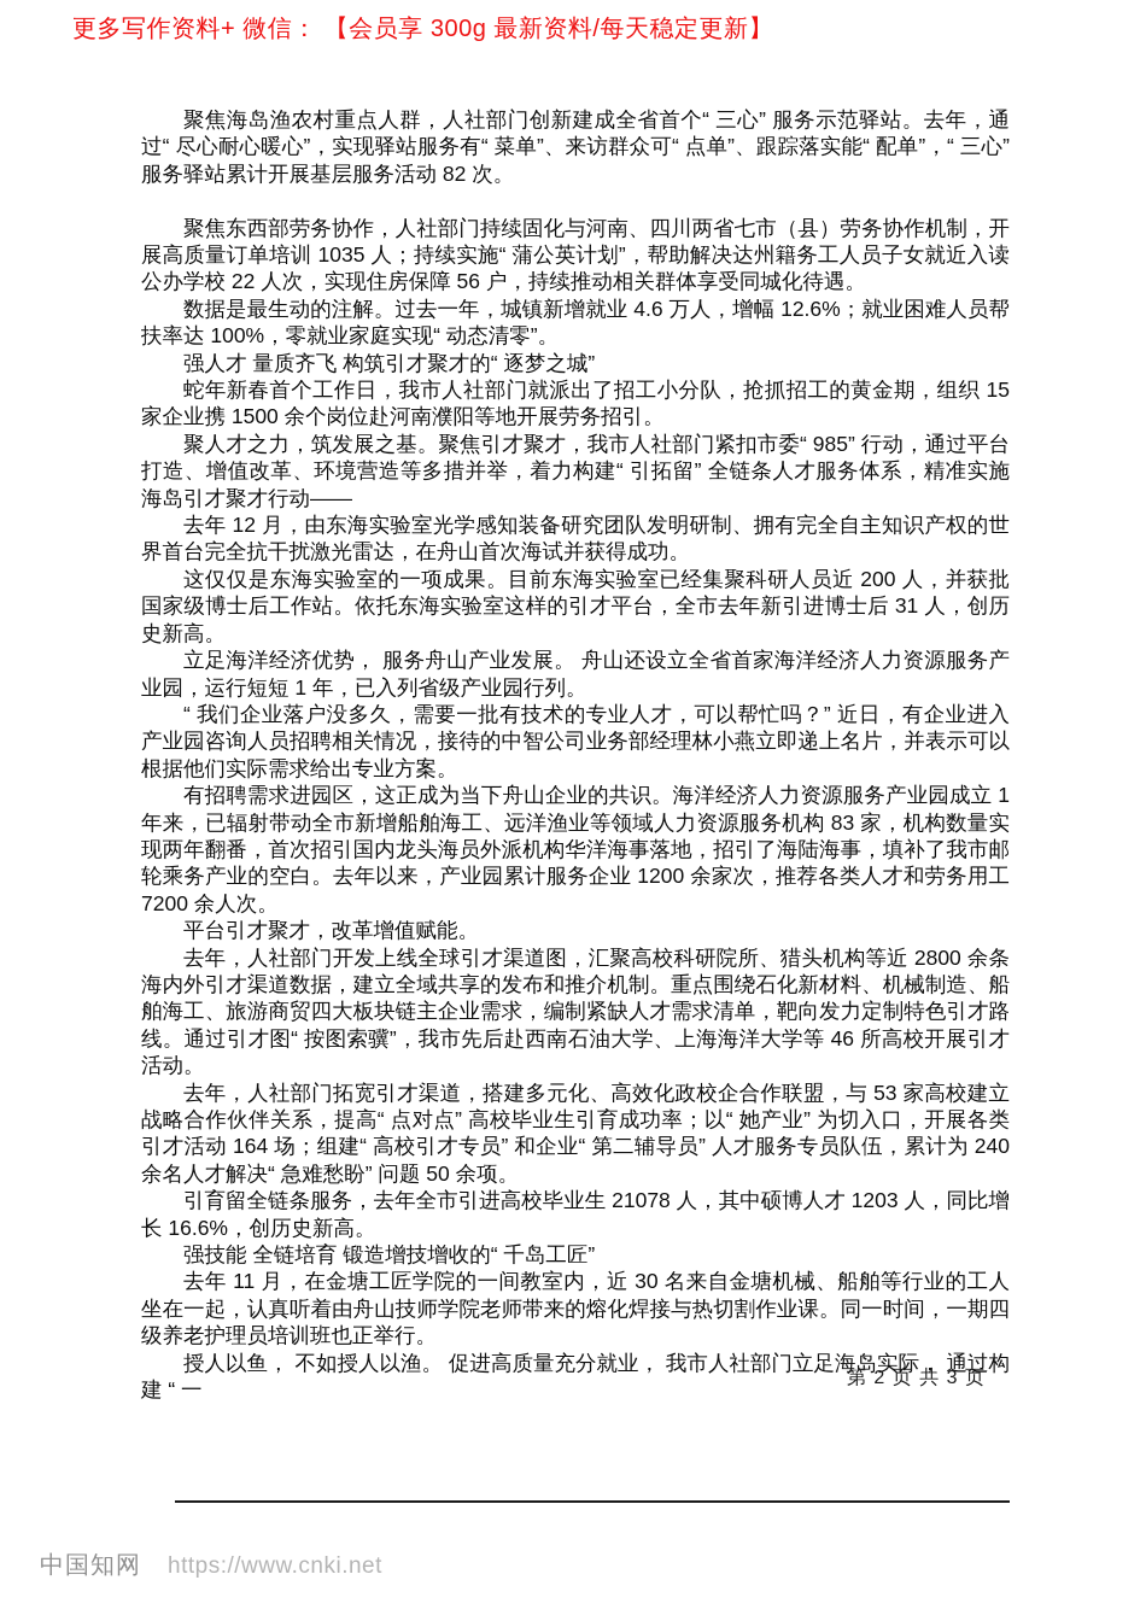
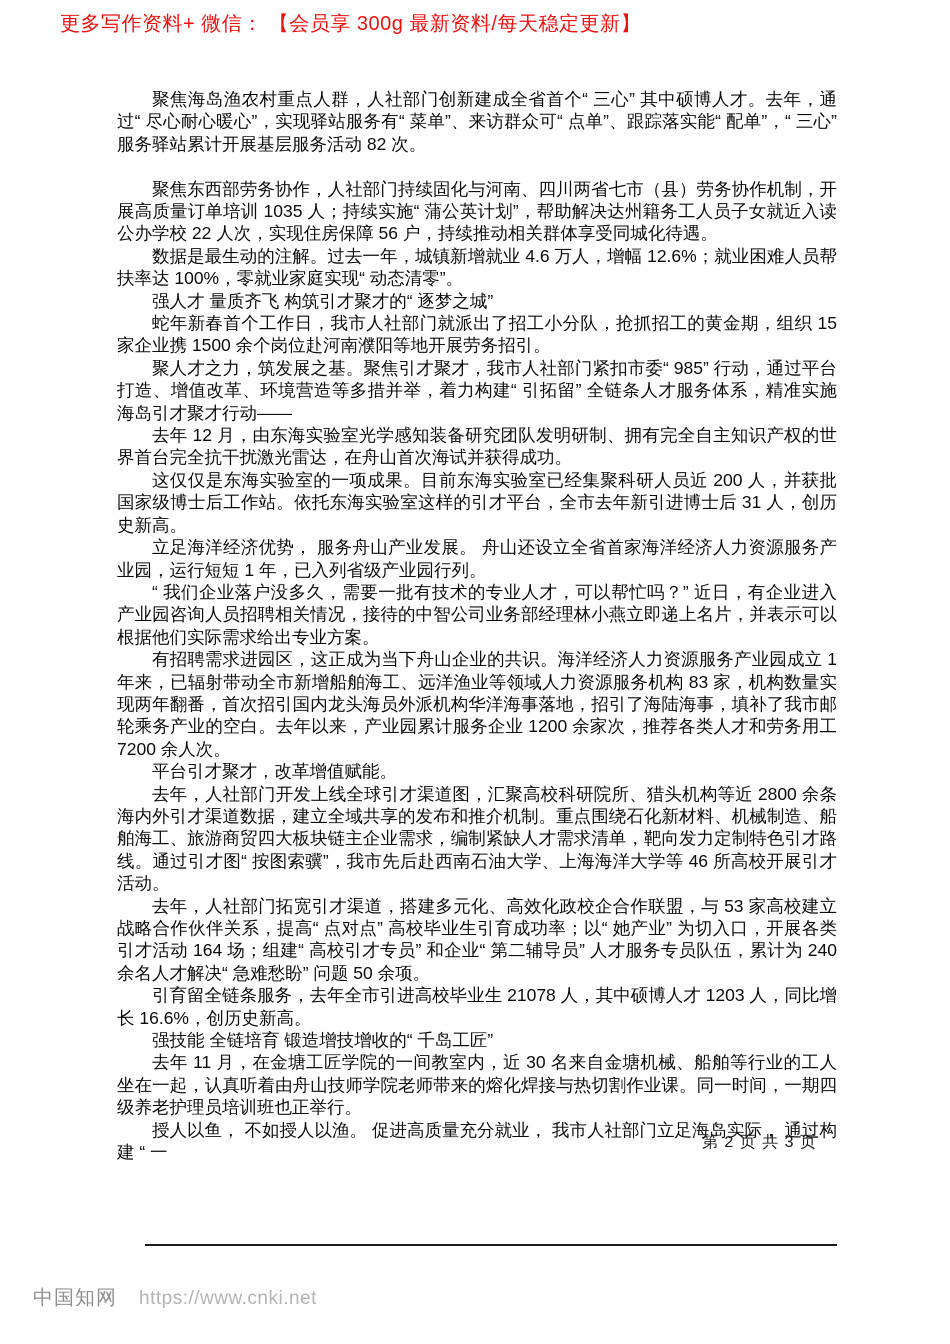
  更多写作资料+ 微信： 【会员享 300g 最新资料/每天稳定更新】
- 聚焦海岛渔农村重点人群，人社部门创新建成全省首个“ 三心” 服务示范驿站。去年，通过“ 尽心耐心暖心”，实现驿站服务有“ 菜单”、来访群众可“ 点单”、跟踪落实能“ 配单”，“ 三心”服务驿站累计开展基层服务活动 82 次。
+ 聚焦海岛渔农村重点人群，人社部门创新建成全省首个“ 三心” 其中硕博人才。去年，通过“ 尽心耐心暖心”，实现驿站服务有“ 菜单”、来访群众可“ 点单”、跟踪落实能“ 配单”，“ 三心”服务驿站累计开展基层服务活动 82 次。
  聚焦东西部劳务协作，人社部门持续固化与河南、四川两省七市（县）劳务协作机制，开展高质量订单培训 1035 人；持续实施“ 蒲公英计划”，帮助解决达州籍务工人员子女就近入读公办学校 22 人次，实现住房保障 56 户，持续推动相关群体享受同城化待遇。
  数据是最生动的注解。过去一年，城镇新增就业 4.6 万人，增幅 12.6%；就业困难人员帮扶率达 100%，零就业家庭实现“ 动态清零”。
  强人才 量质齐飞 构筑引才聚才的“ 逐梦之城”
  蛇年新春首个工作日，我市人社部门就派出了招工小分队，抢抓招工的黄金期，组织 15 家企业携 1500 余个岗位赴河南濮阳等地开展劳务招引。
  聚人才之力，筑发展之基。聚焦引才聚才，我市人社部门紧扣市委“ 985” 行动，通过平台打造、增值改革、环境营造等多措并举，着力构建“ 引拓留” 全链条人才服务体系，精准实施海岛引才聚才行动——
  去年 12 月，由东海实验室光学感知装备研究团队发明研制、拥有完全自主知识产权的世界首台完全抗干扰激光雷达，在舟山首次海试并获得成功。
  这仅仅是东海实验室的一项成果。目前东海实验室已经集聚科研人员近 200 人，并获批国家级博士后工作站。依托东海实验室这样的引才平台，全市去年新引进博士后 31 人，创历史新高。
  立足海洋经济优势， 服务舟山产业发展。 舟山还设立全省首家海洋经济人力资源服务产业园，运行短短 1 年，已入列省级产业园行列。
  “ 我们企业落户没多久，需要一批有技术的专业人才，可以帮忙吗？” 近日，有企业进入产业园咨询人员招聘相关情况，接待的中智公司业务部经理林小燕立即递上名片，并表示可以根据他们实际需求给出专业方案。
  有招聘需求进园区，这正成为当下舟山企业的共识。海洋经济人力资源服务产业园成立 1 年来，已辐射带动全市新增船舶海工、远洋渔业等领域人力资源服务机构 83 家，机构数量实现两年翻番，首次招引国内龙头海员外派机构华洋海事落地，招引了海陆海事，填补了我市邮轮乘务产业的空白。去年以来，产业园累计服务企业 1200 余家次，推荐各类人才和劳务用工 7200 余人次。
  平台引才聚才，改革增值赋能。
  去年，人社部门开发上线全球引才渠道图，汇聚高校科研院所、猎头机构等近 2800 余条海内外引才渠道数据，建立全域共享的发布和推介机制。重点围绕石化新材料、机械制造、船舶海工、旅游商贸四大板块链主企业需求，编制紧缺人才需求清单，靶向发力定制特色引才路线。通过引才图“ 按图索骥”，我市先后赴西南石油大学、上海海洋大学等 46 所高校开展引才活动。
  去年，人社部门拓宽引才渠道，搭建多元化、高效化政校企合作联盟，与 53 家高校建立战略合作伙伴关系，提高“ 点对点” 高校毕业生引育成功率；以“ 她产业” 为切入口，开展各类引才活动 164 场；组建“ 高校引才专员” 和企业“ 第二辅导员” 人才服务专员队伍，累计为 240 余名人才解决“ 急难愁盼” 问题 50 余项。
  引育留全链条服务，去年全市引进高校毕业生 21078 人，其中硕博人才 1203 人，同比增长 16.6%，创历史新高。
  强技能 全链培育 锻造增技增收的“ 千岛工匠”
  去年 11 月，在金塘工匠学院的一间教室内，近 30 名来自金塘机械、船舶等行业的工人坐在一起，认真听着由舟山技师学院老师带来的熔化焊接与热切割作业课。同一时间，一期四级养老护理员培训班也正举行。
  授人以鱼， 不如授人以渔。 促进高质量充分就业， 我市人社部门立足海岛实际， 通过构建 “ 一
  第 2 页 共 3 页
  中国知网
  https://www.cnki.net
